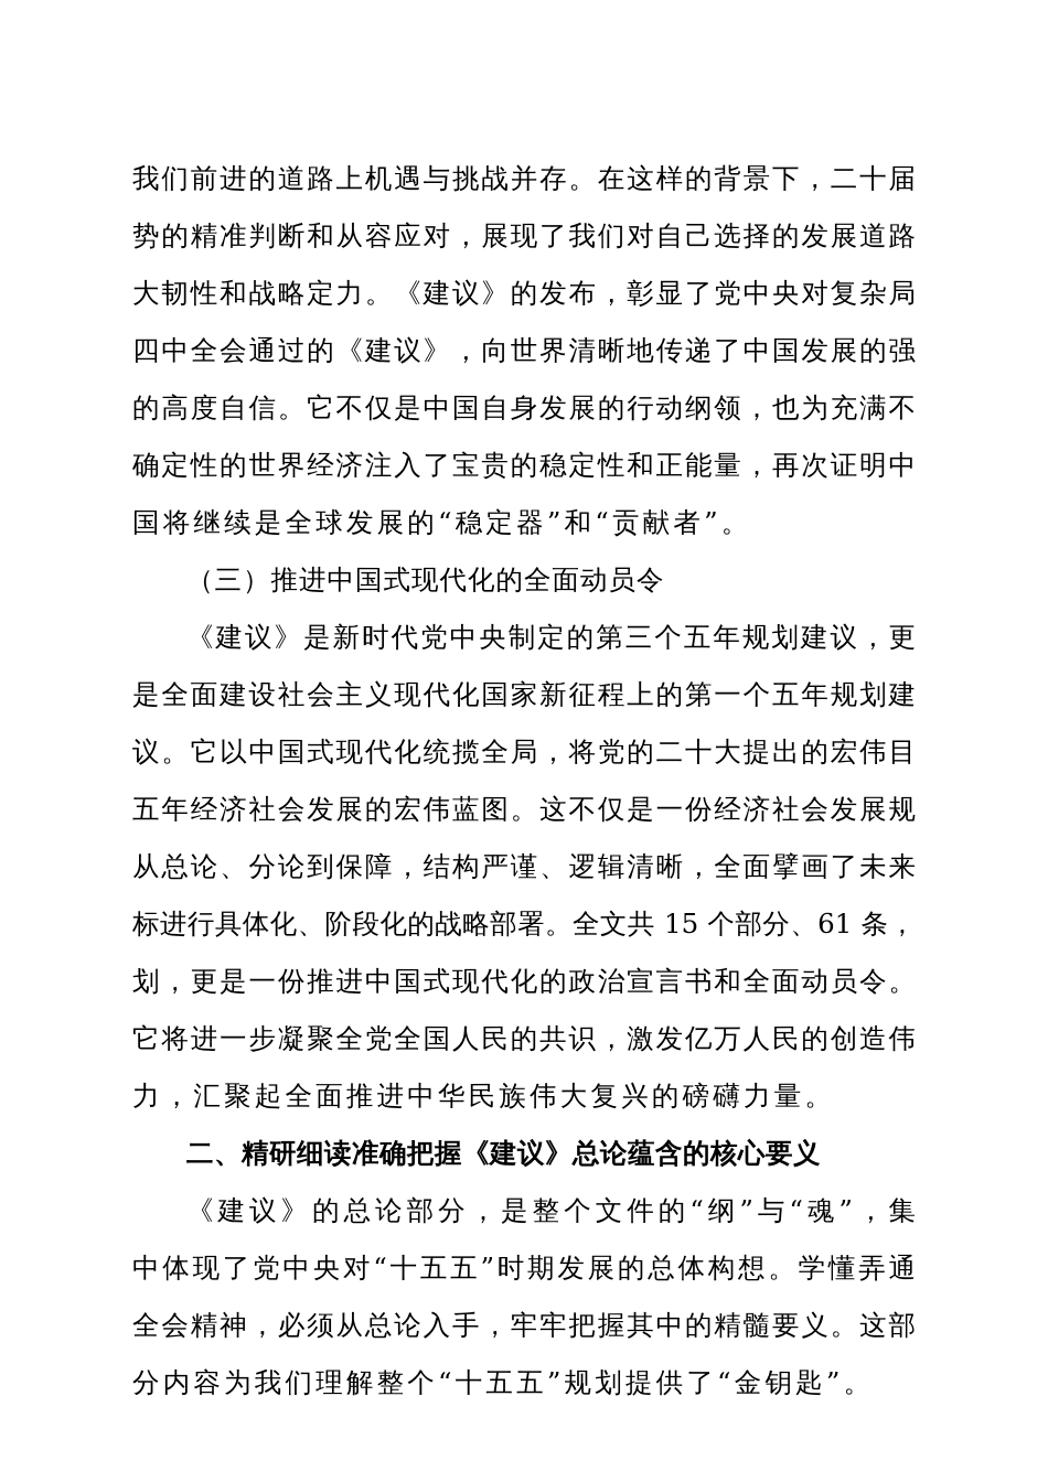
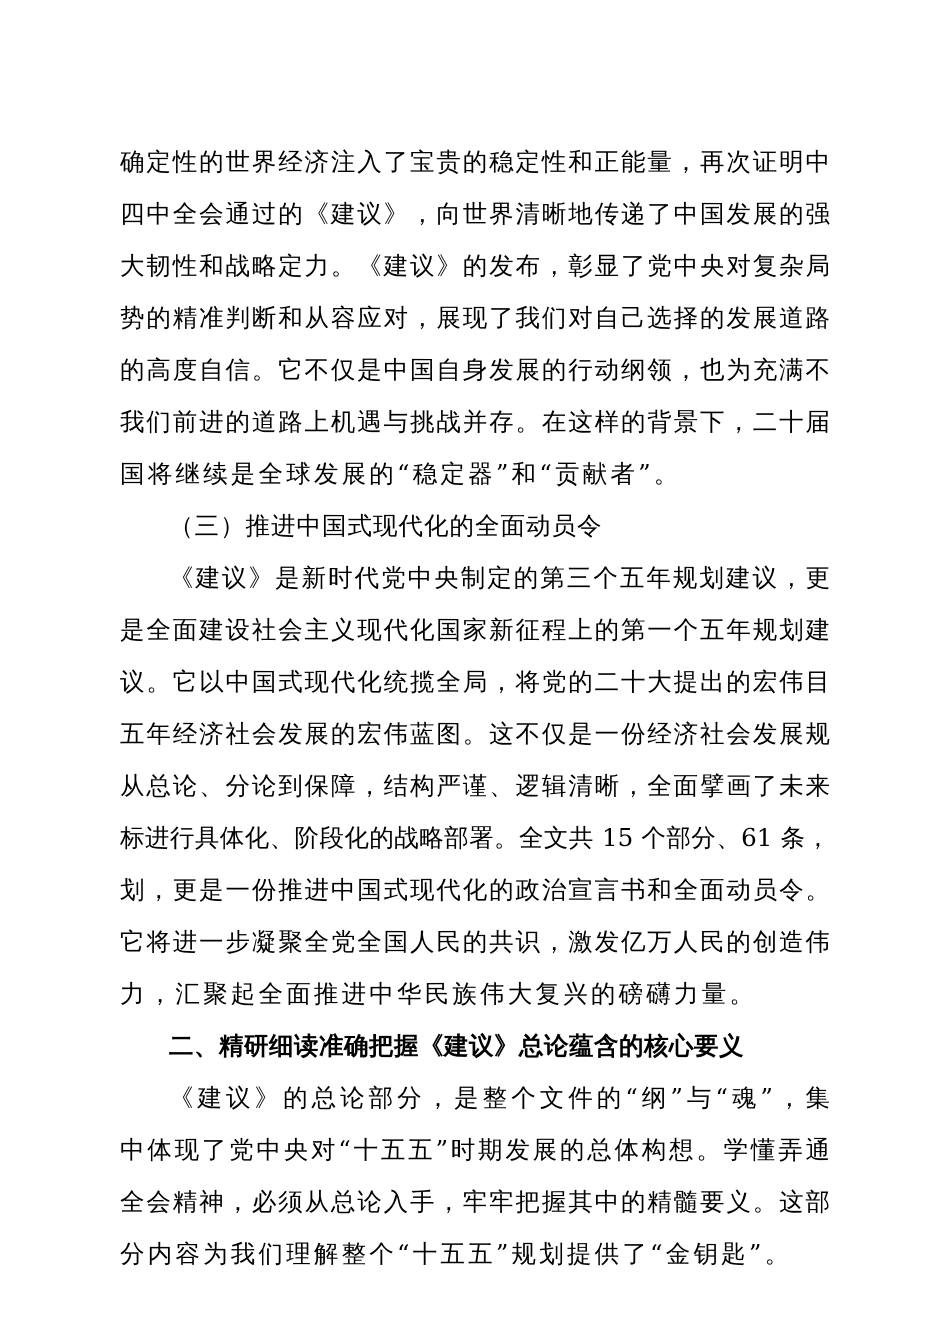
- 我们前进的道路上机遇与挑战并存。在这样的背景下，二十届
+ 确定性的世界经济注入了宝贵的稳定性和正能量，再次证明中
- 势的精准判断和从容应对，展现了我们对自己选择的发展道路
+ 四中全会通过的《建议》，向世界清晰地传递了中国发展的强
  大韧性和战略定力。《建议》的发布，彰显了党中央对复杂局
- 四中全会通过的《建议》，向世界清晰地传递了中国发展的强
+ 势的精准判断和从容应对，展现了我们对自己选择的发展道路
  的高度自信。它不仅是中国自身发展的行动纲领，也为充满不
- 确定性的世界经济注入了宝贵的稳定性和正能量，再次证明中
+ 我们前进的道路上机遇与挑战并存。在这样的背景下，二十届
  国将继续是全球发展的“稳定器”和“贡献者”。
  （三）推进中国式现代化的全面动员令
  《建议》是新时代党中央制定的第三个五年规划建议，更
  是全面建设社会主义现代化国家新征程上的第一个五年规划建
  议。它以中国式现代化统揽全局，将党的二十大提出的宏伟目
  五年经济社会发展的宏伟蓝图。这不仅是一份经济社会发展规
  从总论、分论到保障，结构严谨、逻辑清晰，全面擘画了未来
  标进行具体化、阶段化的战略部署。全文共 15 个部分、61 条，
  划，更是一份推进中国式现代化的政治宣言书和全面动员令。
  它将进一步凝聚全党全国人民的共识，激发亿万人民的创造伟
  力，汇聚起全面推进中华民族伟大复兴的磅礴力量。
  二、精研细读准确把握《建议》总论蕴含的核心要义
  《建议》的总论部分，是整个文件的“纲”与“魂”，集
  中体现了党中央对“十五五”时期发展的总体构想。学懂弄通
  全会精神，必须从总论入手，牢牢把握其中的精髓要义。这部
  分内容为我们理解整个“十五五”规划提供了“金钥匙”。
